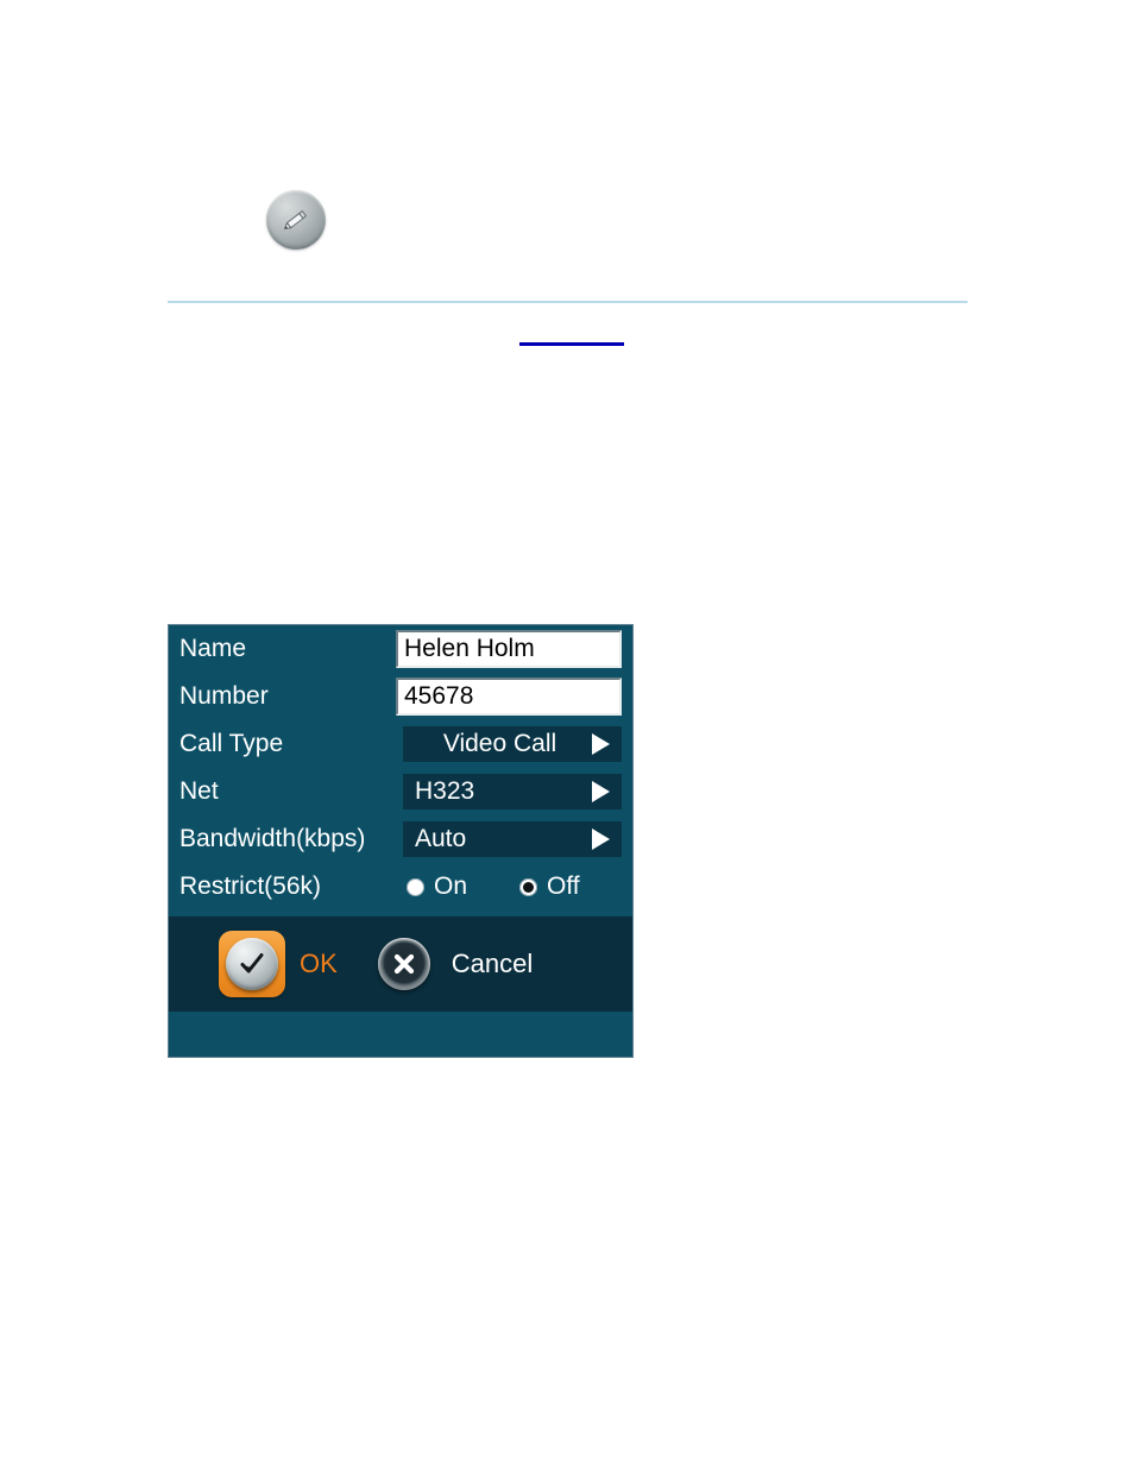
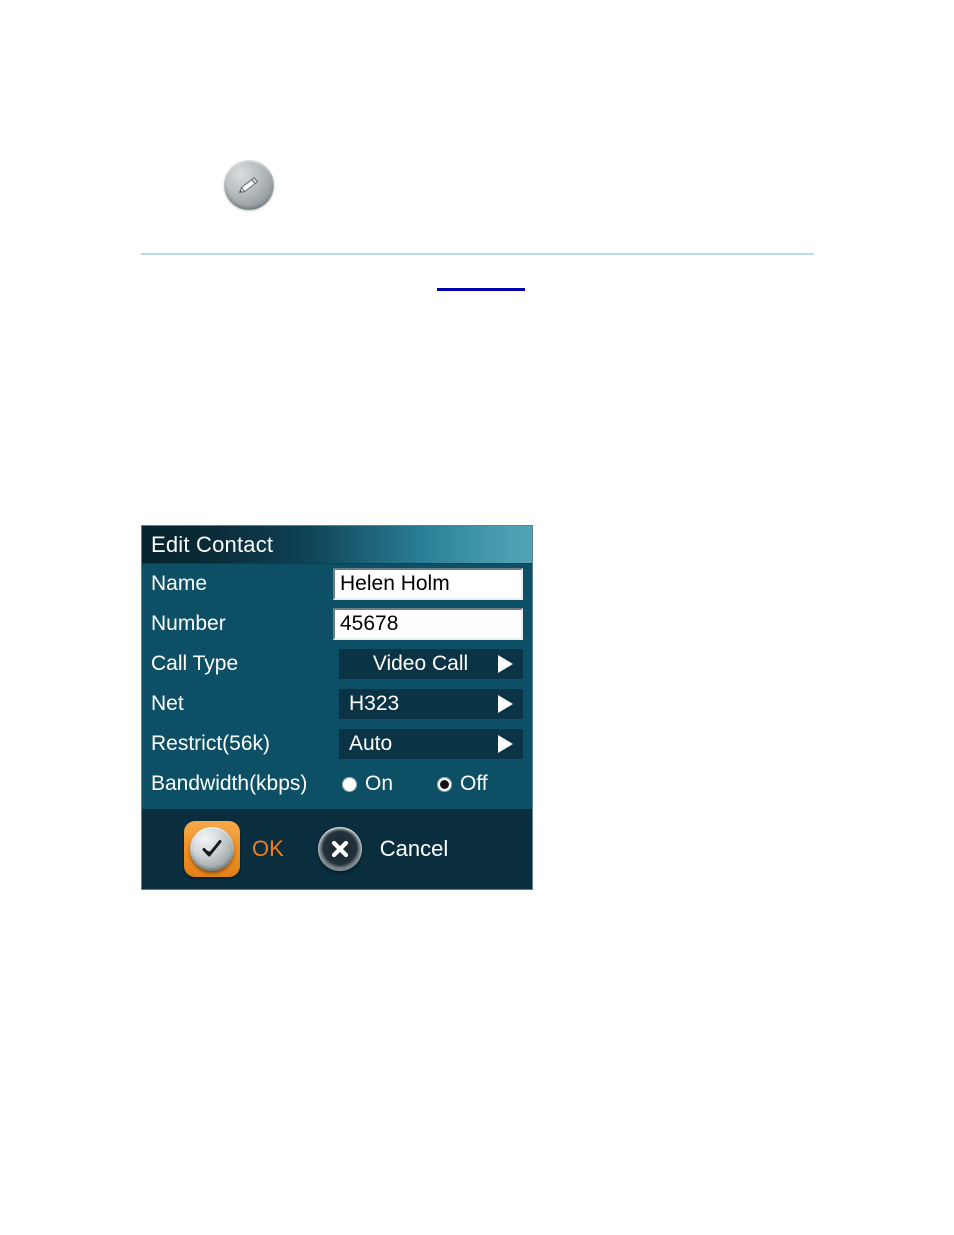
+ Edit Contact
  Name
  Helen Holm
  Number
  45678
  Call Type
  Video Call
  Net
  H323
- Bandwidth(kbps)
+ Restrict(56k)
  Auto
- Restrict(56k)
+ Bandwidth(kbps)
  On
  Off
  OK
  Cancel
